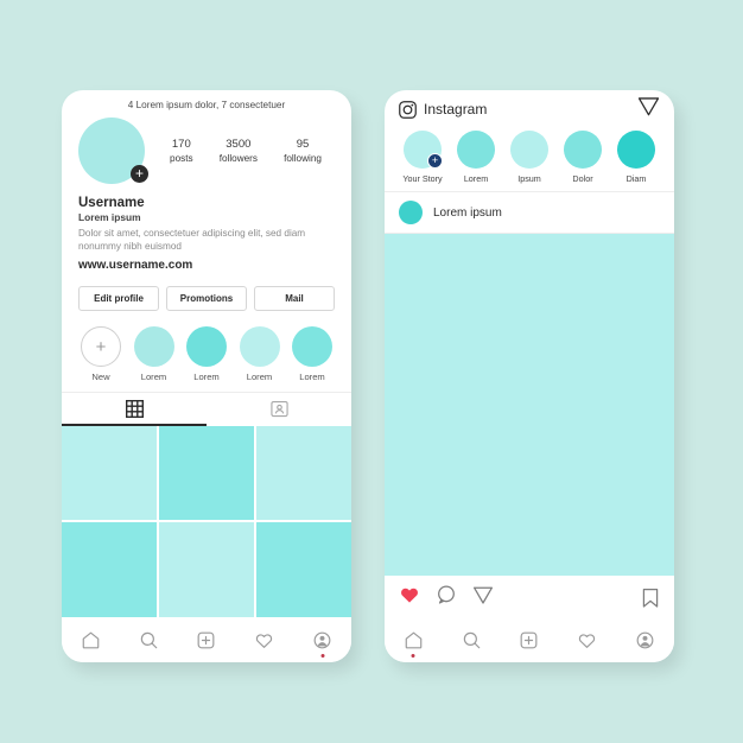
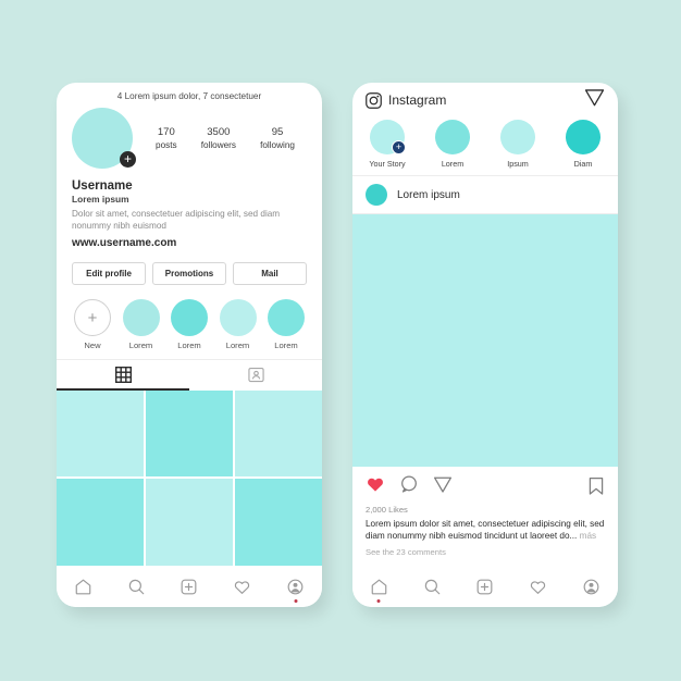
  4 Lorem ipsum dolor, 7 consectetuer
  +
  170
  posts
  3500
  followers
  95
  following
  Username
  Lorem ipsum
  Dolor sit amet, consectetuer adipiscing elit, sed diam nonummy nibh euismod
  www.username.com
  Edit profile
  Promotions
  Mail
  +
  New
  Lorem
  Lorem
  Lorem
  Lorem
  Instagram
  +
  Your Story
  Lorem
  Ipsum
- Dolor
  Diam
  Lorem ipsum
+ 2,000 Likes
+ Lorem ipsum dolor sit amet, consectetuer adipiscing elit, sed diam nonummy nibh euismod tincidunt ut laoreet do... más
+ See the 23 comments
